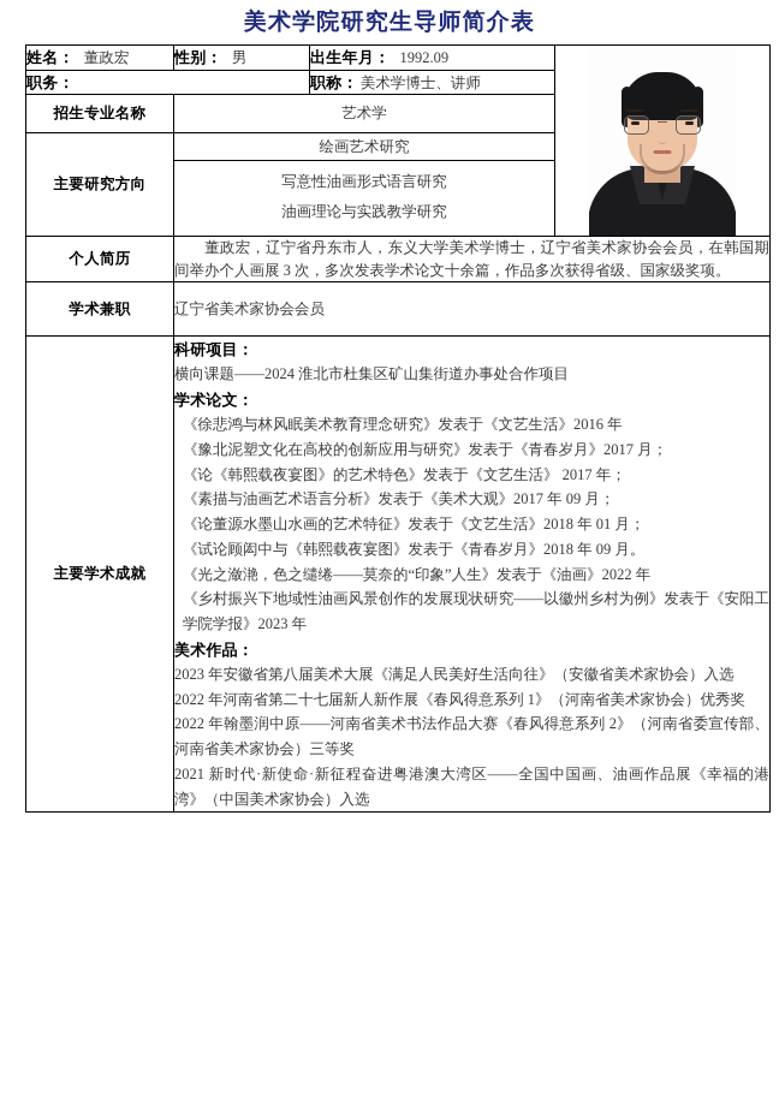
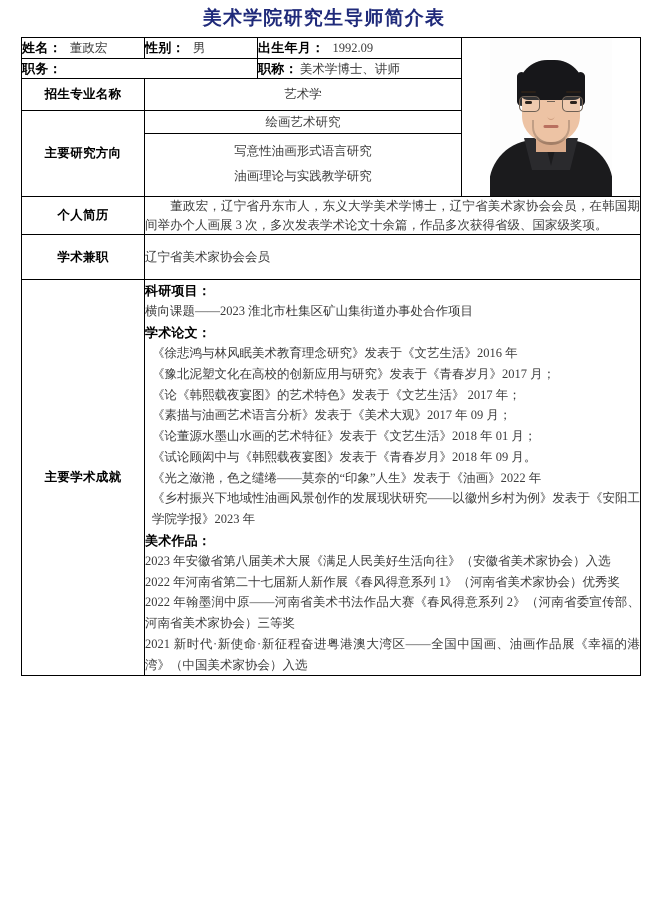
  美术学院研究生导师简介表
  姓名： 董政宏	性别： 男	出生年月： 1992.09
  职务：	职称： 美术学博士、讲师
  招生专业名称	艺术学
  主要研究方向	绘画艺术研究
  写意性油画形式语言研究 油画理论与实践教学研究
  个人简历	董政宏，辽宁省丹东市人，东义大学美术学博士，辽宁省美术家协会会员，在韩国期间举办个人画展 3 次，多次发表学术论文十余篇，作品多次获得省级、国家级奖项。
  学术兼职	辽宁省美术家协会会员
- 主要学术成就	科研项目： 横向课题——2024 淮北市杜集区矿山集街道办事处合作项目 学术论文： 《徐悲鸿与林风眠美术教育理念研究》发表于《文艺生活》2016 年 《豫北泥塑文化在高校的创新应用与研究》发表于《青春岁月》2017 月； 《论《韩熙载夜宴图》的艺术特色》发表于《文艺生活》 2017 年； 《素描与油画艺术语言分析》发表于《美术大观》2017 年 09 月； 《论董源水墨山水画的艺术特征》发表于《文艺生活》2018 年 01 月； 《试论顾闳中与《韩熙载夜宴图》发表于《青春岁月》2018 年 09 月。 《光之潋滟，色之缱绻——莫奈的“印象”人生》发表于《油画》2022 年 《乡村振兴下地域性油画风景创作的发展现状研究——以徽州乡村为例》发表于《安阳工学院学报》2023 年 美术作品： 2023 年安徽省第八届美术大展《满足人民美好生活向往》（安徽省美术家协会）入选 2022 年河南省第二十七届新人新作展《春风得意系列 1》（河南省美术家协会）优秀奖 2022 年翰墨润中原——河南省美术书法作品大赛《春风得意系列 2》（河南省委宣传部、河南省美术家协会）三等奖 2021 新时代·新使命·新征程奋进粤港澳大湾区——全国中国画、油画作品展《幸福的港湾》（中国美术家协会）入选
+ 主要学术成就	科研项目： 横向课题——2023 淮北市杜集区矿山集街道办事处合作项目 学术论文： 《徐悲鸿与林风眠美术教育理念研究》发表于《文艺生活》2016 年 《豫北泥塑文化在高校的创新应用与研究》发表于《青春岁月》2017 月； 《论《韩熙载夜宴图》的艺术特色》发表于《文艺生活》 2017 年； 《素描与油画艺术语言分析》发表于《美术大观》2017 年 09 月； 《论董源水墨山水画的艺术特征》发表于《文艺生活》2018 年 01 月； 《试论顾闳中与《韩熙载夜宴图》发表于《青春岁月》2018 年 09 月。 《光之潋滟，色之缱绻——莫奈的“印象”人生》发表于《油画》2022 年 《乡村振兴下地域性油画风景创作的发展现状研究——以徽州乡村为例》发表于《安阳工学院学报》2023 年 美术作品： 2023 年安徽省第八届美术大展《满足人民美好生活向往》（安徽省美术家协会）入选 2022 年河南省第二十七届新人新作展《春风得意系列 1》（河南省美术家协会）优秀奖 2022 年翰墨润中原——河南省美术书法作品大赛《春风得意系列 2》（河南省委宣传部、河南省美术家协会）三等奖 2021 新时代·新使命·新征程奋进粤港澳大湾区——全国中国画、油画作品展《幸福的港湾》（中国美术家协会）入选
